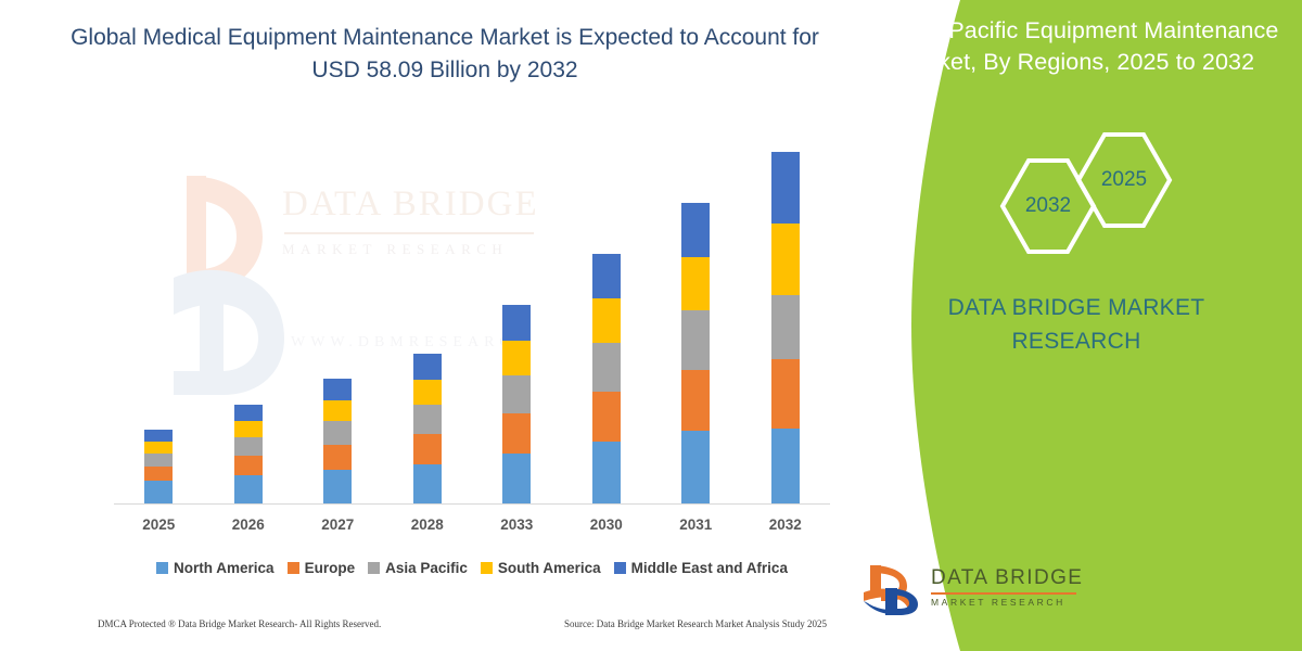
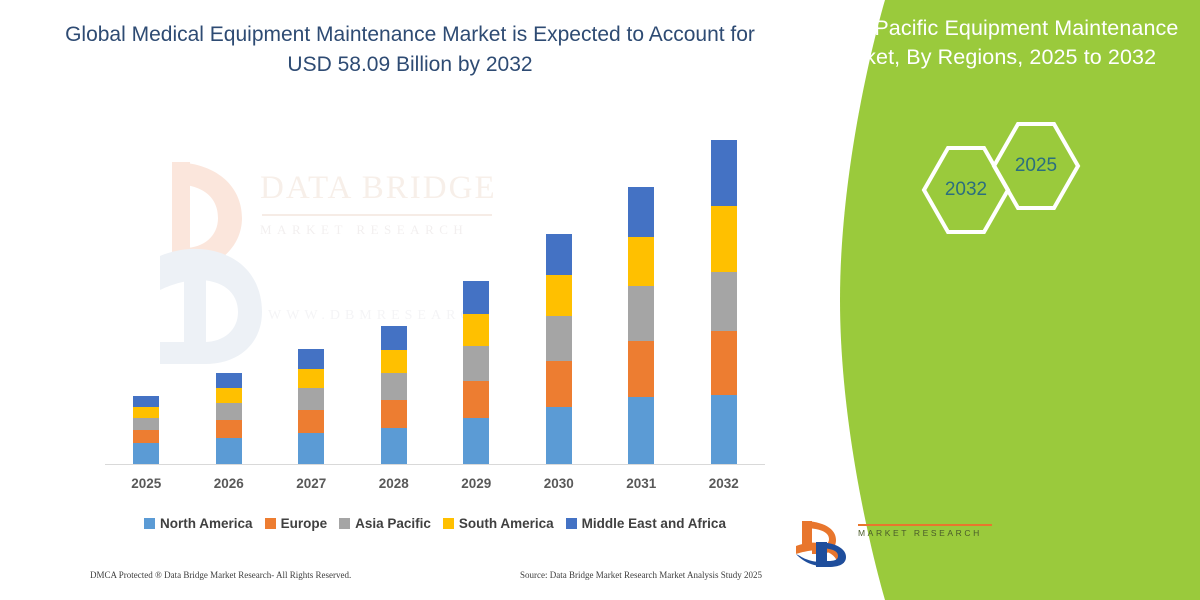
  Global Medical Equipment Maintenance Market is Expected to Account for USD 58.09 Billion by 2032
  2025
  2026
  2027
  2028
- 2033
+ 2029
  2030
  2031
  2032
  North America
  Europe
  Asia Pacific
  South America
  Middle East and Africa
  DMCA Protected ® Data Bridge Market Research- All Rights Reserved.
  Source: Data Bridge Market Research Market Analysis Study 2025
  Global Pacific Equipment Maintenance Market, By Regions, 2025 to 2032
  2032
  2025
- DATA BRIDGE MARKET RESEARCH
- DATA BRIDGE
  MARKET RESEARCH
